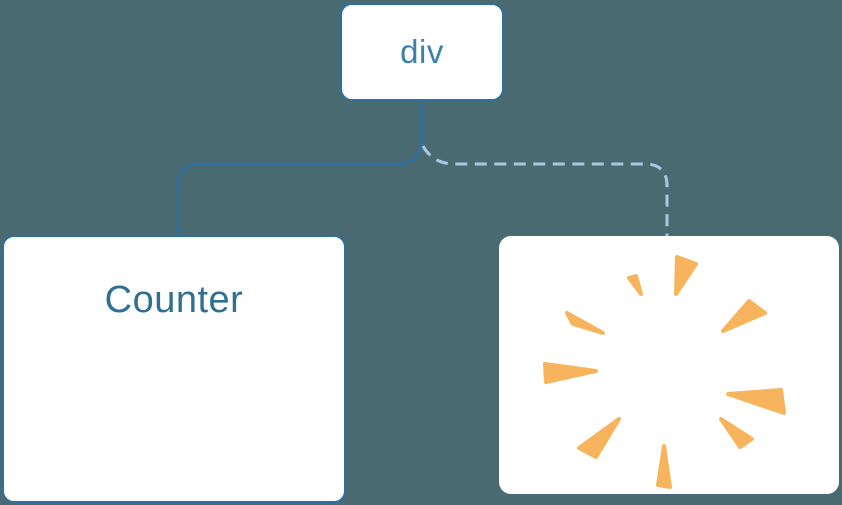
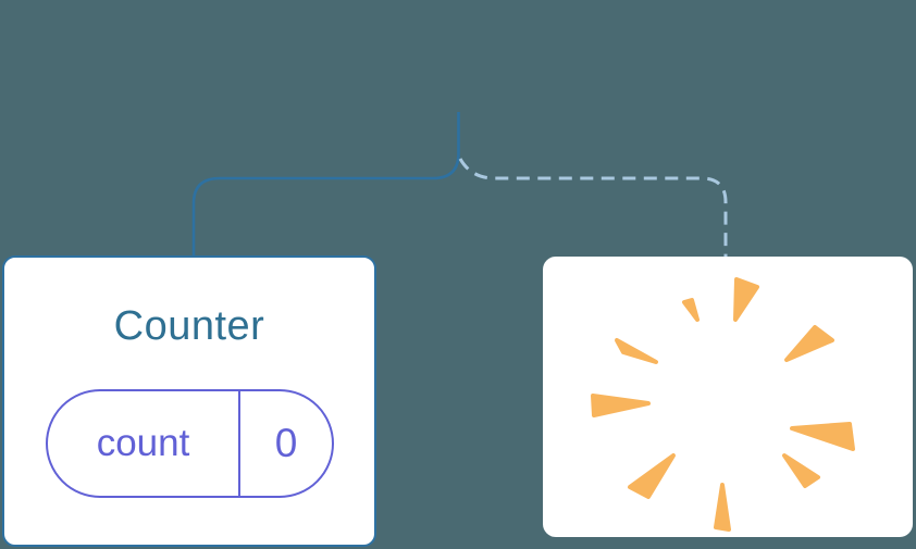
- div
  Counter
+ count
+ 0
